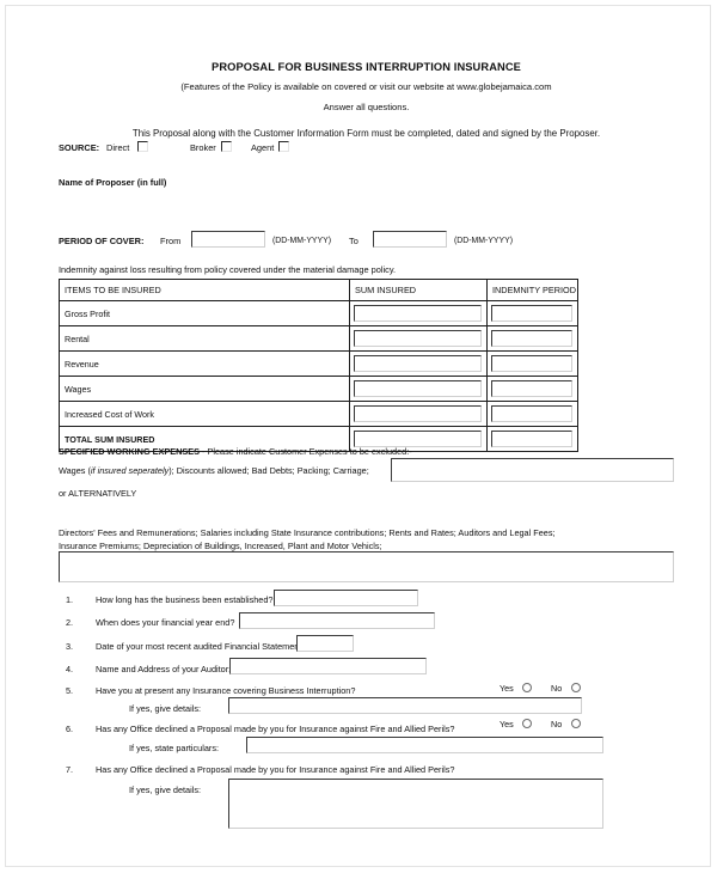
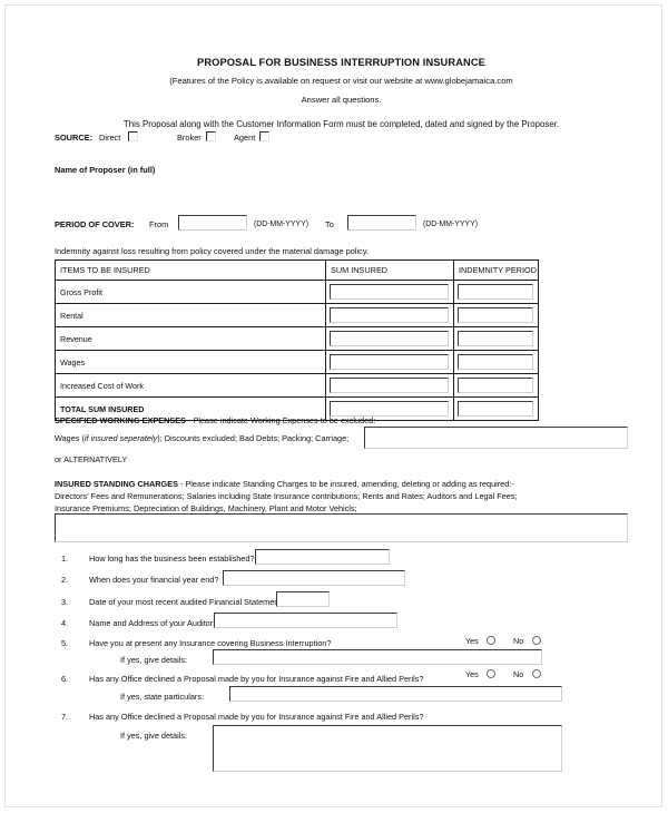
  PROPOSAL FOR BUSINESS INTERRUPTION INSURANCE
- (Features of the Policy is available on covered or visit our website at www.globejamaica.com
+ (Features of the Policy is available on request or visit our website at www.globejamaica.com
  Answer all questions.
  This Proposal along with the Customer Information Form must be completed, dated and signed by the Proposer.
  SOURCE:
  Direct
  Broker
  Agent
  Name of Proposer (in full)
  PERIOD OF COVER:
  From
  To
  Indemnity against loss resulting from policy covered under the material damage policy.
  ITEMS TO BE INSURED	SUM INSURED	INDEMNITY PERIOD
  Gross Profit
  Rental
  Revenue
  Wages
  Increased Cost of Work
  TOTAL SUM INSURED
- SPECIFIED WORKING EXPENSES - Please indicate Customer Expenses to be excluded:-
+ SPECIFIED WORKING EXPENSES - Please indicate Working Expenses to be excluded:-
- Wages (if insured seperately); Discounts allowed; Bad Debts; Packing; Carriage;
+ Wages (if insured seperately); Discounts excluded; Bad Debts; Packing; Carriage;
  or ALTERNATIVELY
+ INSURED STANDING CHARGES - Please indicate Standing Charges to be insured, amending, deleting or adding as required:-
  Directors' Fees and Remunerations; Salaries including State Insurance contributions; Rents and Rates; Auditors and Legal Fees;
- Insurance Premiums; Depreciation of Buildings, Increased, Plant and Motor Vehicls;
+ Insurance Premiums; Depreciation of Buildings, Machinery, Plant and Motor Vehicls;
  1.
  How long has the business been established?
  2.
  When does your financial year end?
  3.
  Date of your most recent audited Financial Stateme
  4.
  Name and Address of your Auditor
  5.
  Have you at present any Insurance covering Business Interruption?
  Yes
  No
  If yes, give details:
  6.
  Has any Office declined a Proposal made by you for Insurance against Fire and Allied Perils?
  Yes
  No
  If yes, state particulars:
  7.
  Has any Office declined a Proposal made by you for Insurance against Fire and Allied Perils?
  If yes, give details:
